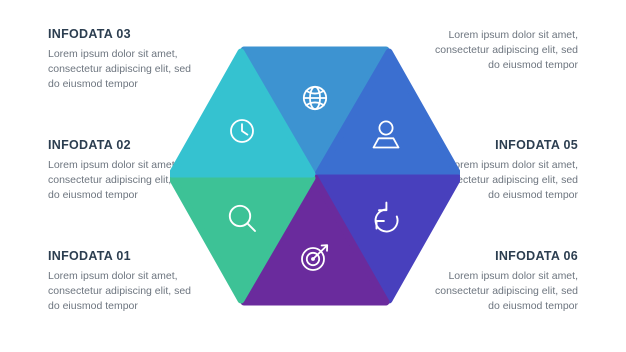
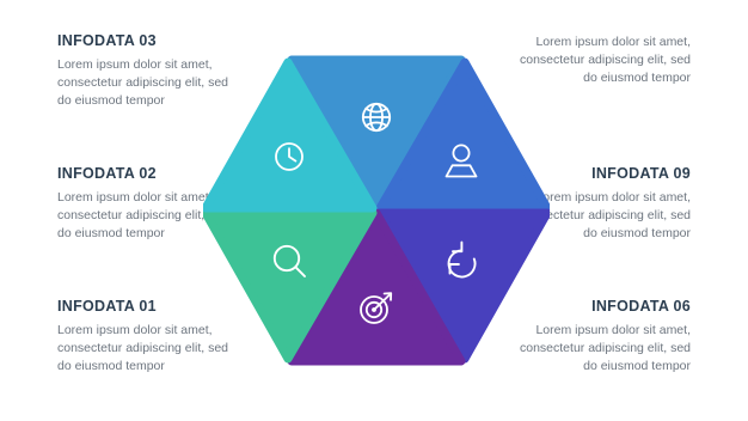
  INFODATA 03
  Lorem ipsum dolor sit amet, consectetur adipiscing elit, sed do eiusmod tempor
  INFODATA 02
  Lorem ipsum dolor sit amet consectetur adipiscing elit do eiusmod tempor
  INFODATA 01
  Lorem ipsum dolor sit amet, consectetur adipiscing elit, sed do eiusmod tempor
  Lorem ipsum dolor sit amet, consectetur adipiscing elit, sed do eiusmod tempor
- INFODATA 05
+ INFODATA 09
  orem ipsum dolor sit amet, ectetur adipiscing elit, sed do eiusmod tempor
  INFODATA 06
  Lorem ipsum dolor sit amet, consectetur adipiscing elit, sed do eiusmod tempor
